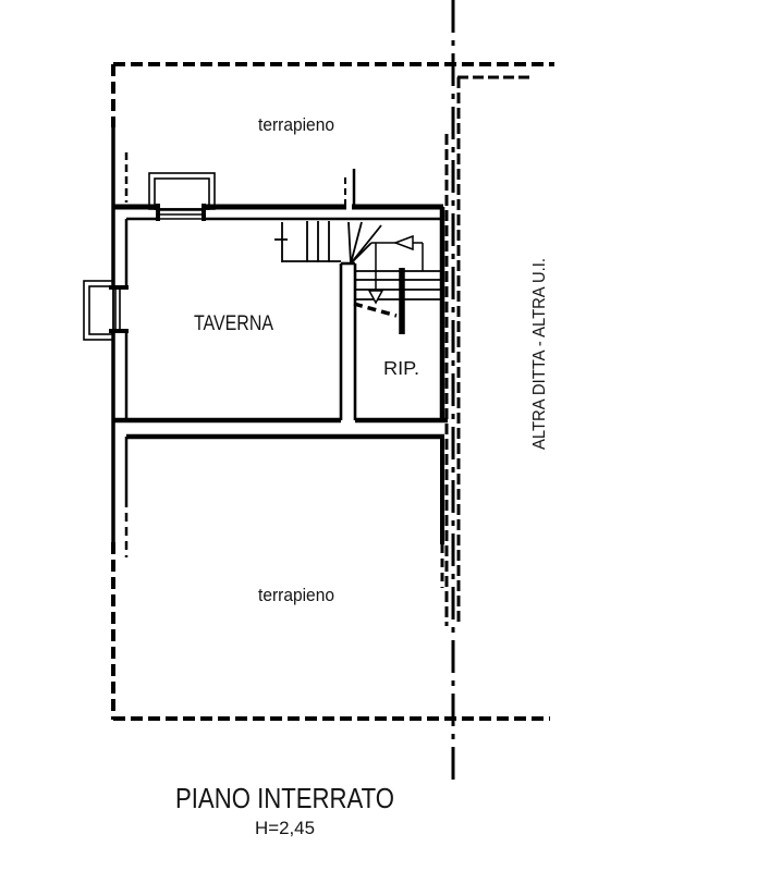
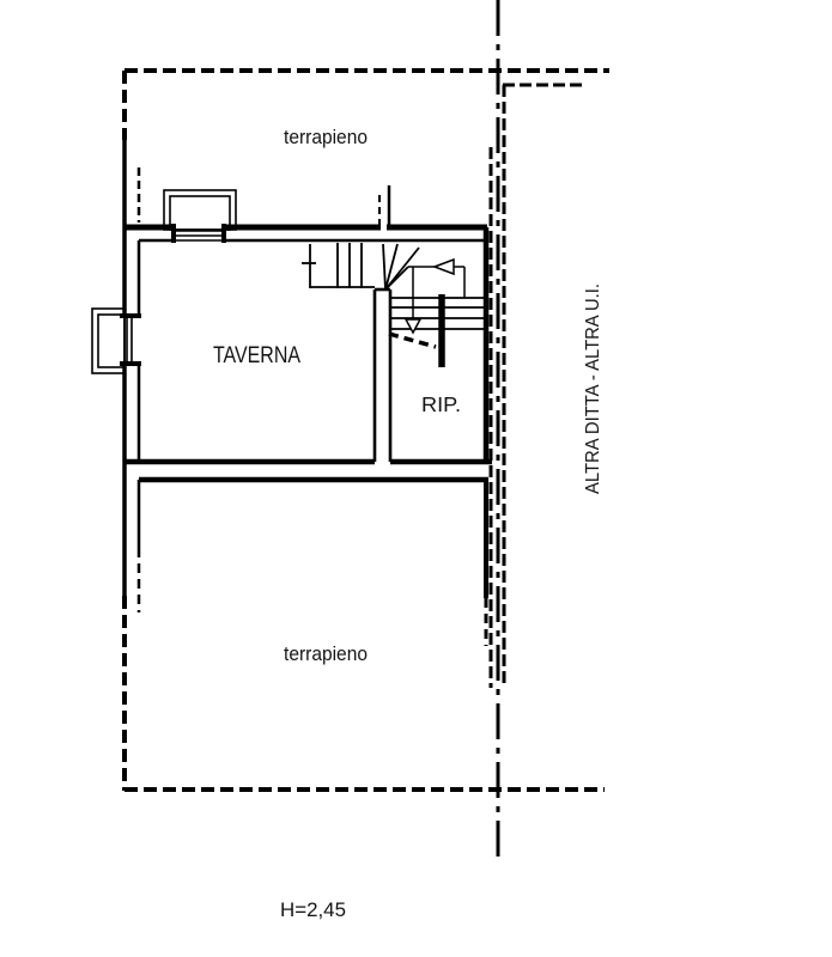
  terrapieno
  TAVERNA
  RIP.
  terrapieno
- PIANO INTERRATO
  H=2,45
